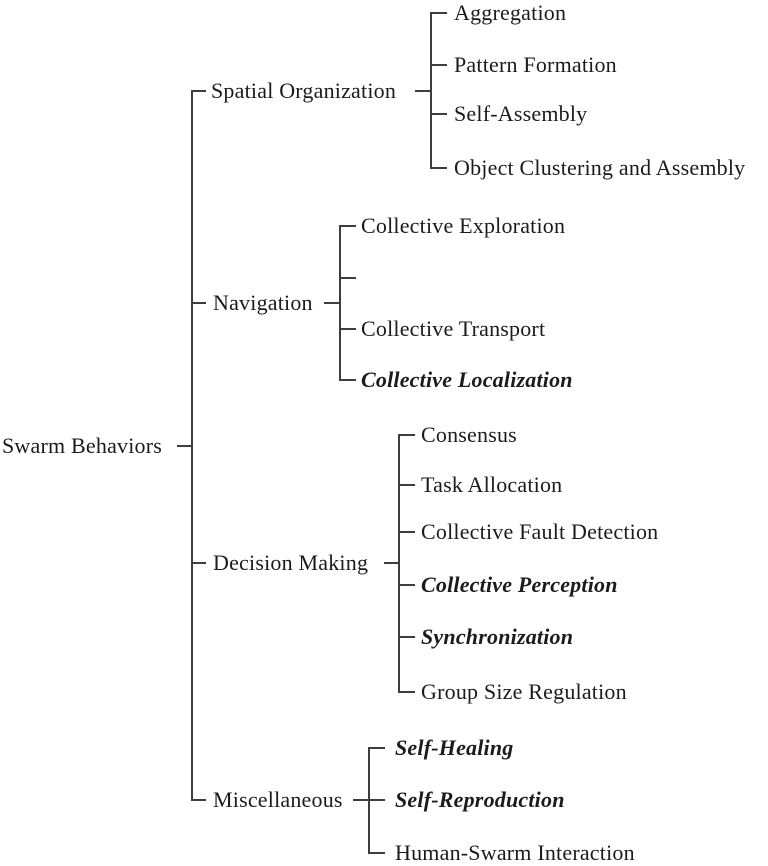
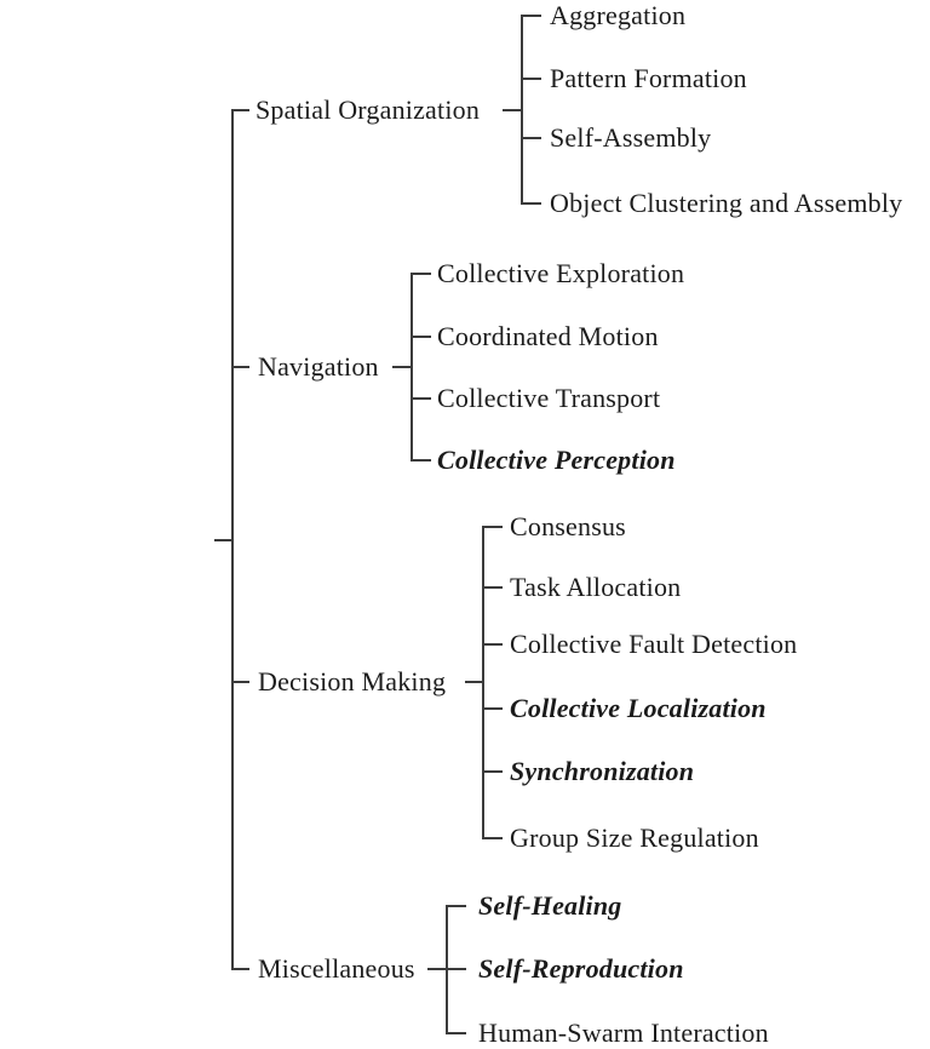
- Swarm Behaviors
  Spatial Organization
  Navigation
  Decision Making
  Miscellaneous
  Aggregation
  Pattern Formation
  Self-Assembly
  Object Clustering and Assembly
  Collective Exploration
+ Coordinated Motion
  Collective Transport
- Collective Localization
+ Collective Perception
  Consensus
  Task Allocation
  Collective Fault Detection
- Collective Perception
+ Collective Localization
  Synchronization
  Group Size Regulation
  Self-Healing
  Self-Reproduction
  Human-Swarm Interaction
